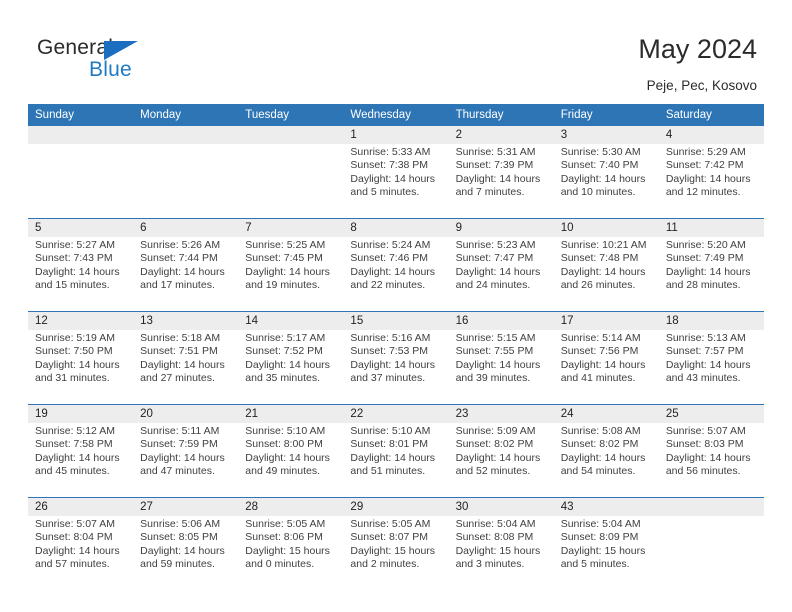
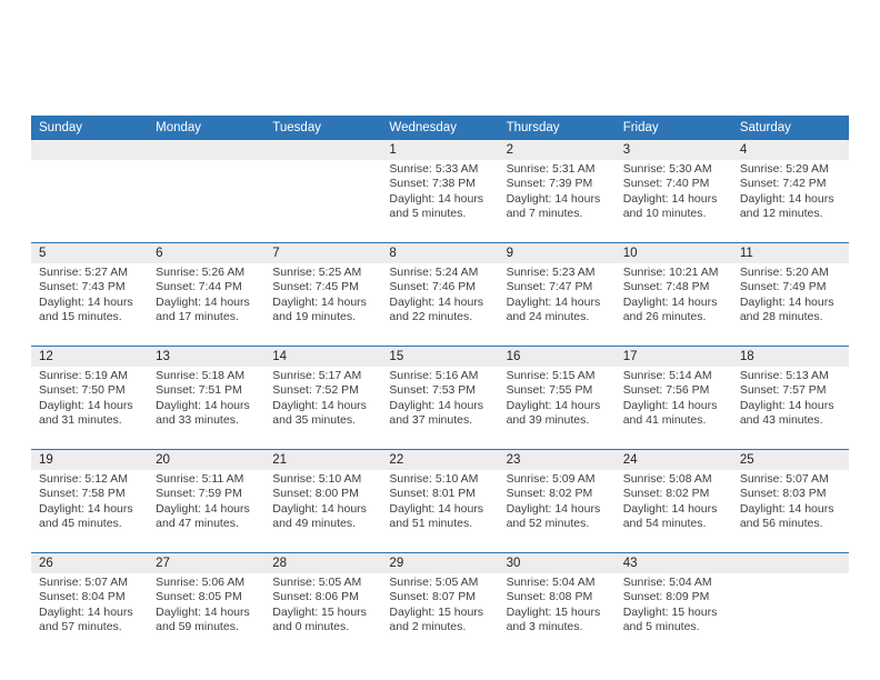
- General
- Blue
- May 2024
- Peje, Pec, Kosovo
  Sunday	Monday	Tuesday	Wednesday	Thursday	Friday	Saturday
  			1	2	3	4
  			Sunrise: 5:33 AMSunset: 7:38 PMDaylight: 14 hoursand 5 minutes.	Sunrise: 5:31 AMSunset: 7:39 PMDaylight: 14 hoursand 7 minutes.	Sunrise: 5:30 AMSunset: 7:40 PMDaylight: 14 hoursand 10 minutes.	Sunrise: 5:29 AMSunset: 7:42 PMDaylight: 14 hoursand 12 minutes.
  5	6	7	8	9	10	11
  Sunrise: 5:27 AMSunset: 7:43 PMDaylight: 14 hoursand 15 minutes.	Sunrise: 5:26 AMSunset: 7:44 PMDaylight: 14 hoursand 17 minutes.	Sunrise: 5:25 AMSunset: 7:45 PMDaylight: 14 hoursand 19 minutes.	Sunrise: 5:24 AMSunset: 7:46 PMDaylight: 14 hoursand 22 minutes.	Sunrise: 5:23 AMSunset: 7:47 PMDaylight: 14 hoursand 24 minutes.	Sunrise: 10:21 AMSunset: 7:48 PMDaylight: 14 hoursand 26 minutes.	Sunrise: 5:20 AMSunset: 7:49 PMDaylight: 14 hoursand 28 minutes.
  12	13	14	15	16	17	18
- Sunrise: 5:19 AMSunset: 7:50 PMDaylight: 14 hoursand 31 minutes.	Sunrise: 5:18 AMSunset: 7:51 PMDaylight: 14 hoursand 27 minutes.	Sunrise: 5:17 AMSunset: 7:52 PMDaylight: 14 hoursand 35 minutes.	Sunrise: 5:16 AMSunset: 7:53 PMDaylight: 14 hoursand 37 minutes.	Sunrise: 5:15 AMSunset: 7:55 PMDaylight: 14 hoursand 39 minutes.	Sunrise: 5:14 AMSunset: 7:56 PMDaylight: 14 hoursand 41 minutes.	Sunrise: 5:13 AMSunset: 7:57 PMDaylight: 14 hoursand 43 minutes.
+ Sunrise: 5:19 AMSunset: 7:50 PMDaylight: 14 hoursand 31 minutes.	Sunrise: 5:18 AMSunset: 7:51 PMDaylight: 14 hoursand 33 minutes.	Sunrise: 5:17 AMSunset: 7:52 PMDaylight: 14 hoursand 35 minutes.	Sunrise: 5:16 AMSunset: 7:53 PMDaylight: 14 hoursand 37 minutes.	Sunrise: 5:15 AMSunset: 7:55 PMDaylight: 14 hoursand 39 minutes.	Sunrise: 5:14 AMSunset: 7:56 PMDaylight: 14 hoursand 41 minutes.	Sunrise: 5:13 AMSunset: 7:57 PMDaylight: 14 hoursand 43 minutes.
  19	20	21	22	23	24	25
  Sunrise: 5:12 AMSunset: 7:58 PMDaylight: 14 hoursand 45 minutes.	Sunrise: 5:11 AMSunset: 7:59 PMDaylight: 14 hoursand 47 minutes.	Sunrise: 5:10 AMSunset: 8:00 PMDaylight: 14 hoursand 49 minutes.	Sunrise: 5:10 AMSunset: 8:01 PMDaylight: 14 hoursand 51 minutes.	Sunrise: 5:09 AMSunset: 8:02 PMDaylight: 14 hoursand 52 minutes.	Sunrise: 5:08 AMSunset: 8:02 PMDaylight: 14 hoursand 54 minutes.	Sunrise: 5:07 AMSunset: 8:03 PMDaylight: 14 hoursand 56 minutes.
  26	27	28	29	30	43
  Sunrise: 5:07 AMSunset: 8:04 PMDaylight: 14 hoursand 57 minutes.	Sunrise: 5:06 AMSunset: 8:05 PMDaylight: 14 hoursand 59 minutes.	Sunrise: 5:05 AMSunset: 8:06 PMDaylight: 15 hoursand 0 minutes.	Sunrise: 5:05 AMSunset: 8:07 PMDaylight: 15 hoursand 2 minutes.	Sunrise: 5:04 AMSunset: 8:08 PMDaylight: 15 hoursand 3 minutes.	Sunrise: 5:04 AMSunset: 8:09 PMDaylight: 15 hoursand 5 minutes.
